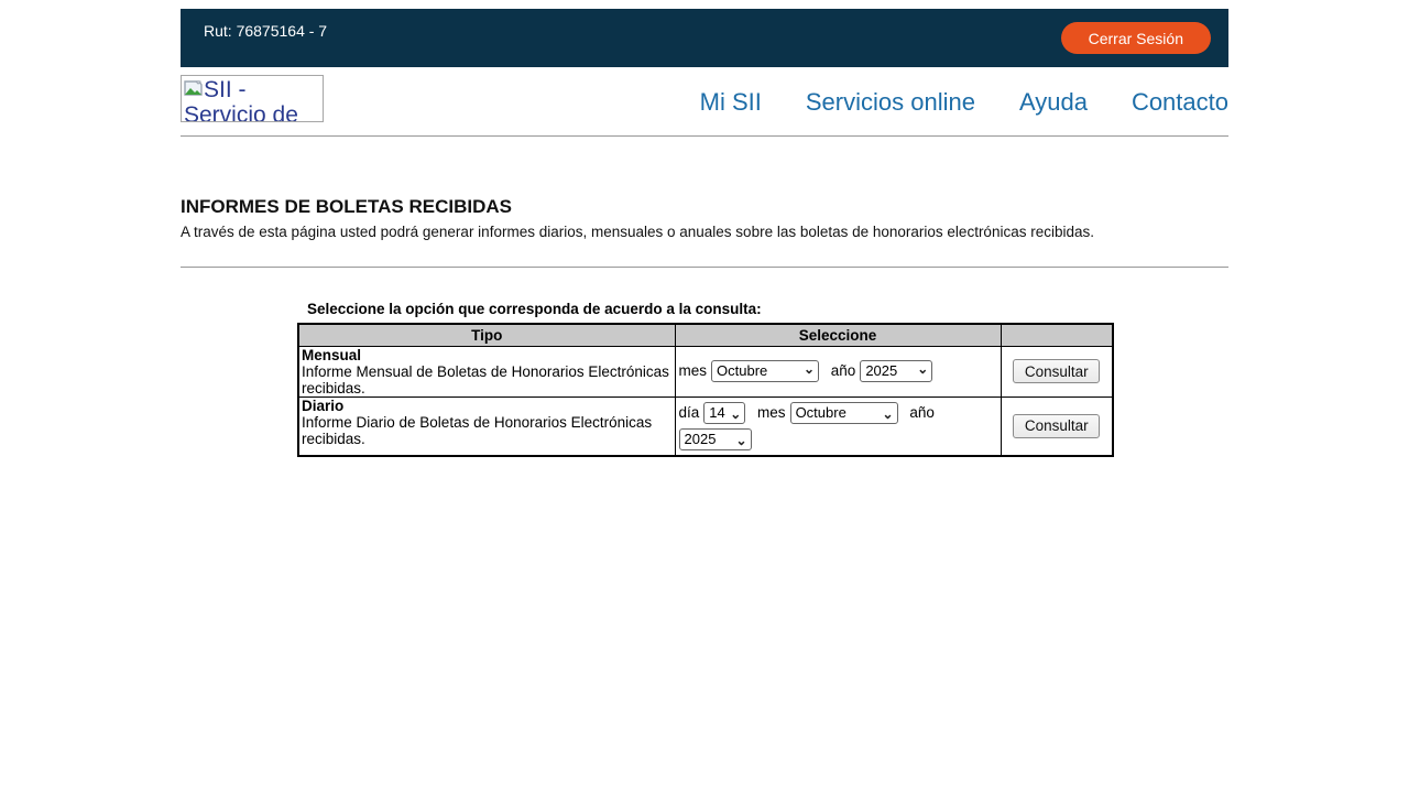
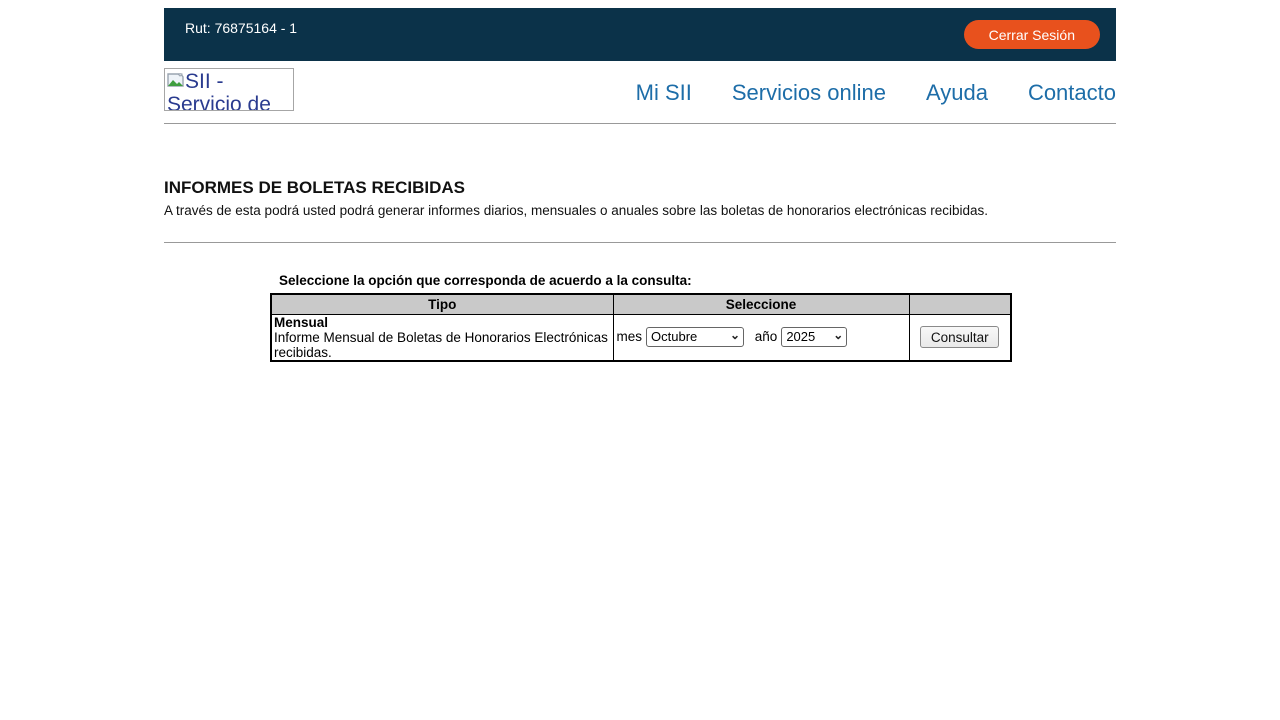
- Rut: 76875164 - 7
+ Rut: 76875164 - 1
  Cerrar Sesión
  SII - Servicio de
  Mi SII
  Servicios online
  Ayuda
  Contacto
  INFORMES DE BOLETAS RECIBIDAS
- A través de esta página usted podrá generar informes diarios, mensuales o anuales sobre las boletas de honorarios electrónicas recibidas.
+ A través de esta podrá usted podrá generar informes diarios, mensuales o anuales sobre las boletas de honorarios electrónicas recibidas.
  Seleccione la opción que corresponda de acuerdo a la consulta:
  Tipo	Seleccione
  Mensual Informe Mensual de Boletas de Honorarios Electrónicas recibidas.	mes Octubre ⌄ año 2025 ⌄	Consultar
- Diario Informe Diario de Boletas de Honorarios Electrónicas recibidas.	día 14 ⌄ mes Octubre ⌄ año 2025 ⌄	Consultar
